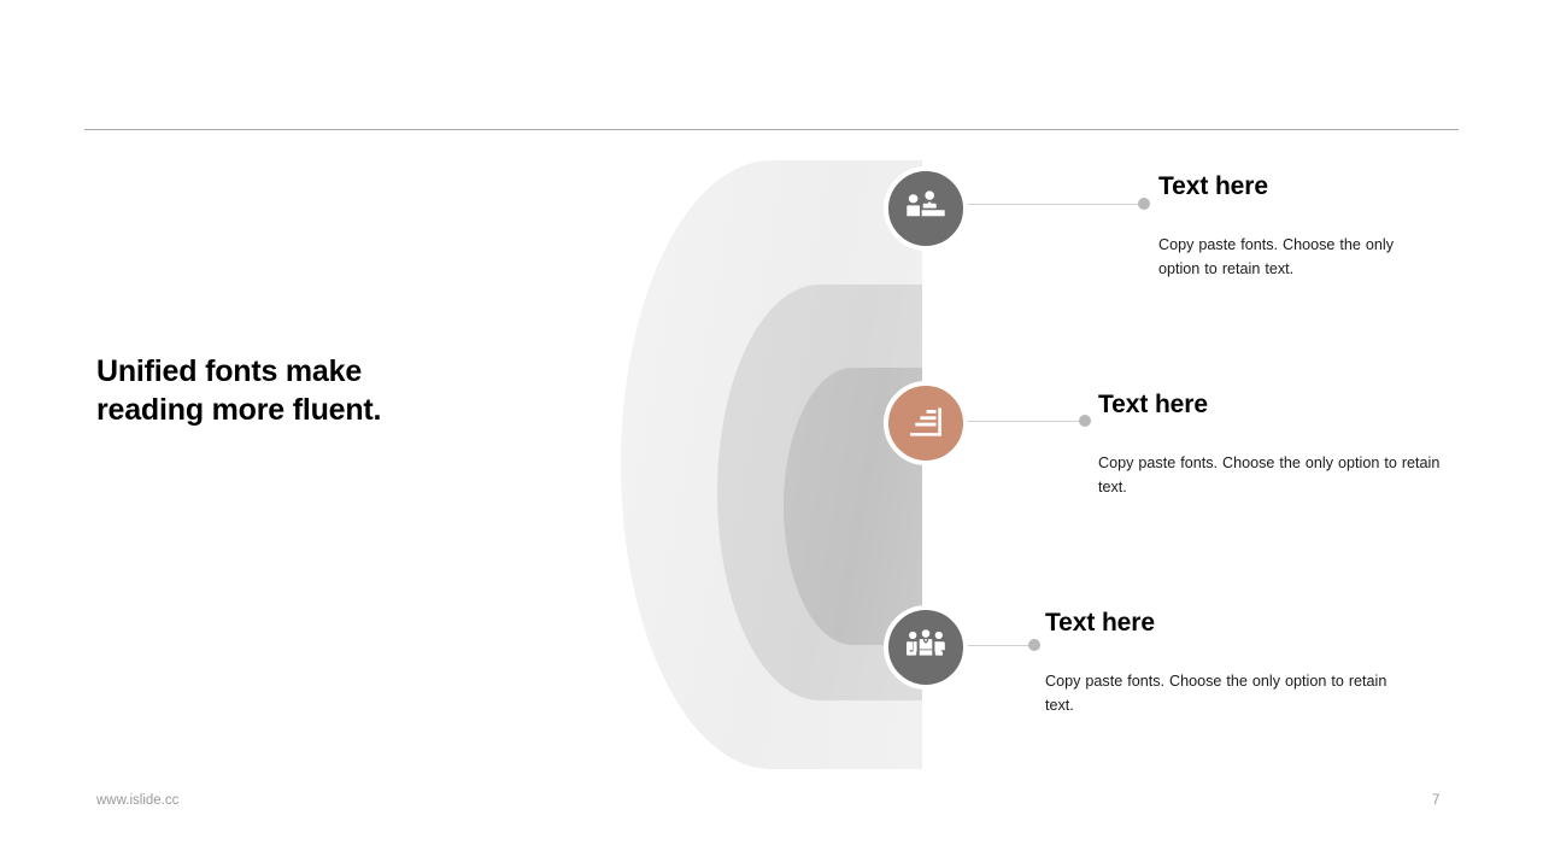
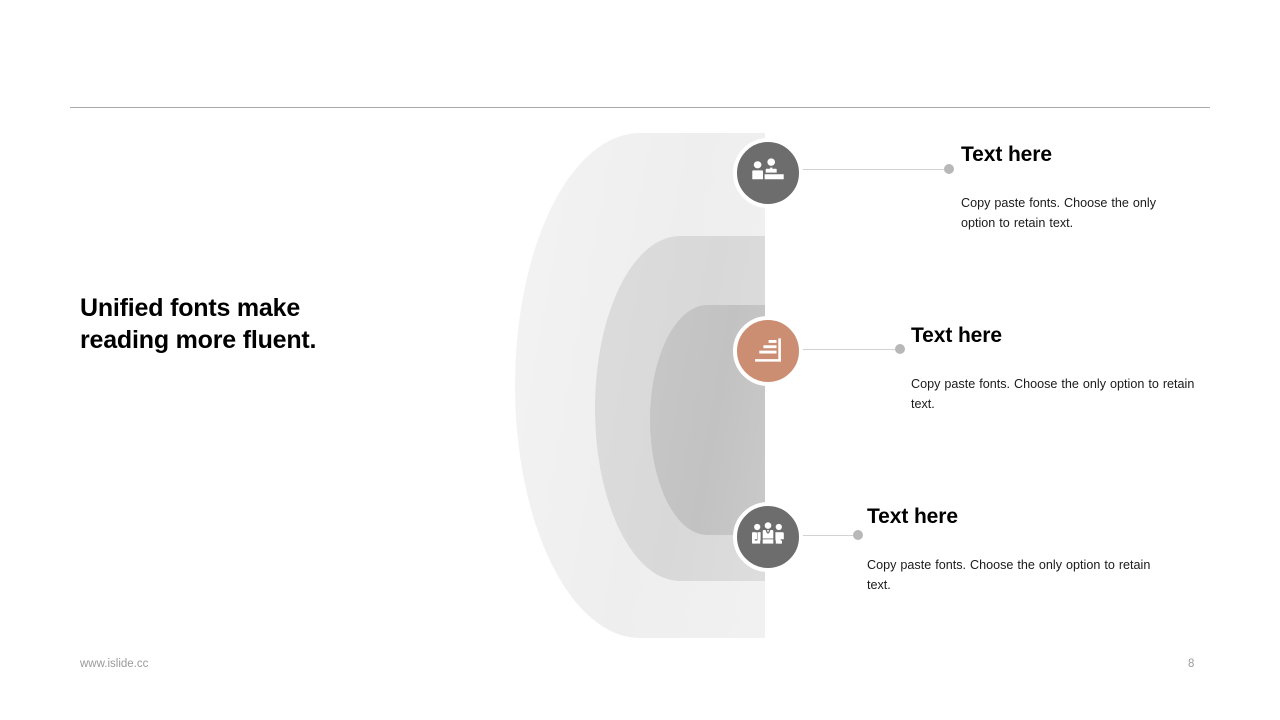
  Unified fonts make
  reading more fluent.
  Text here
  Copy paste fonts. Choose the only option to retain text.
  Text here
  Copy paste fonts. Choose the only option to retain text.
  Text here
  Copy paste fonts. Choose the only option to retain text.
  www.islide.cc
- 7
+ 8
